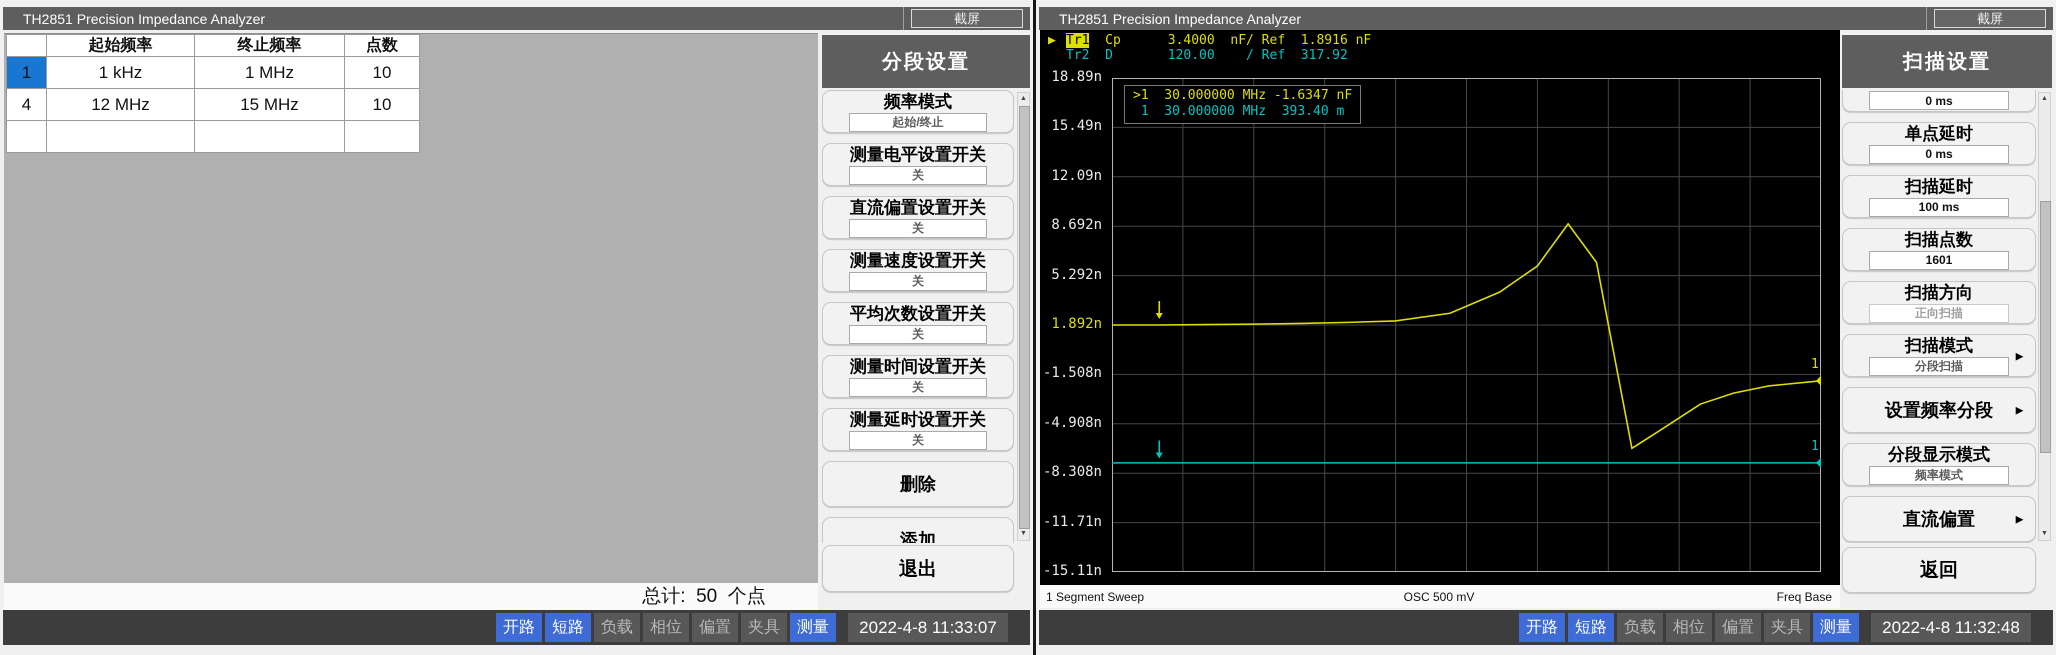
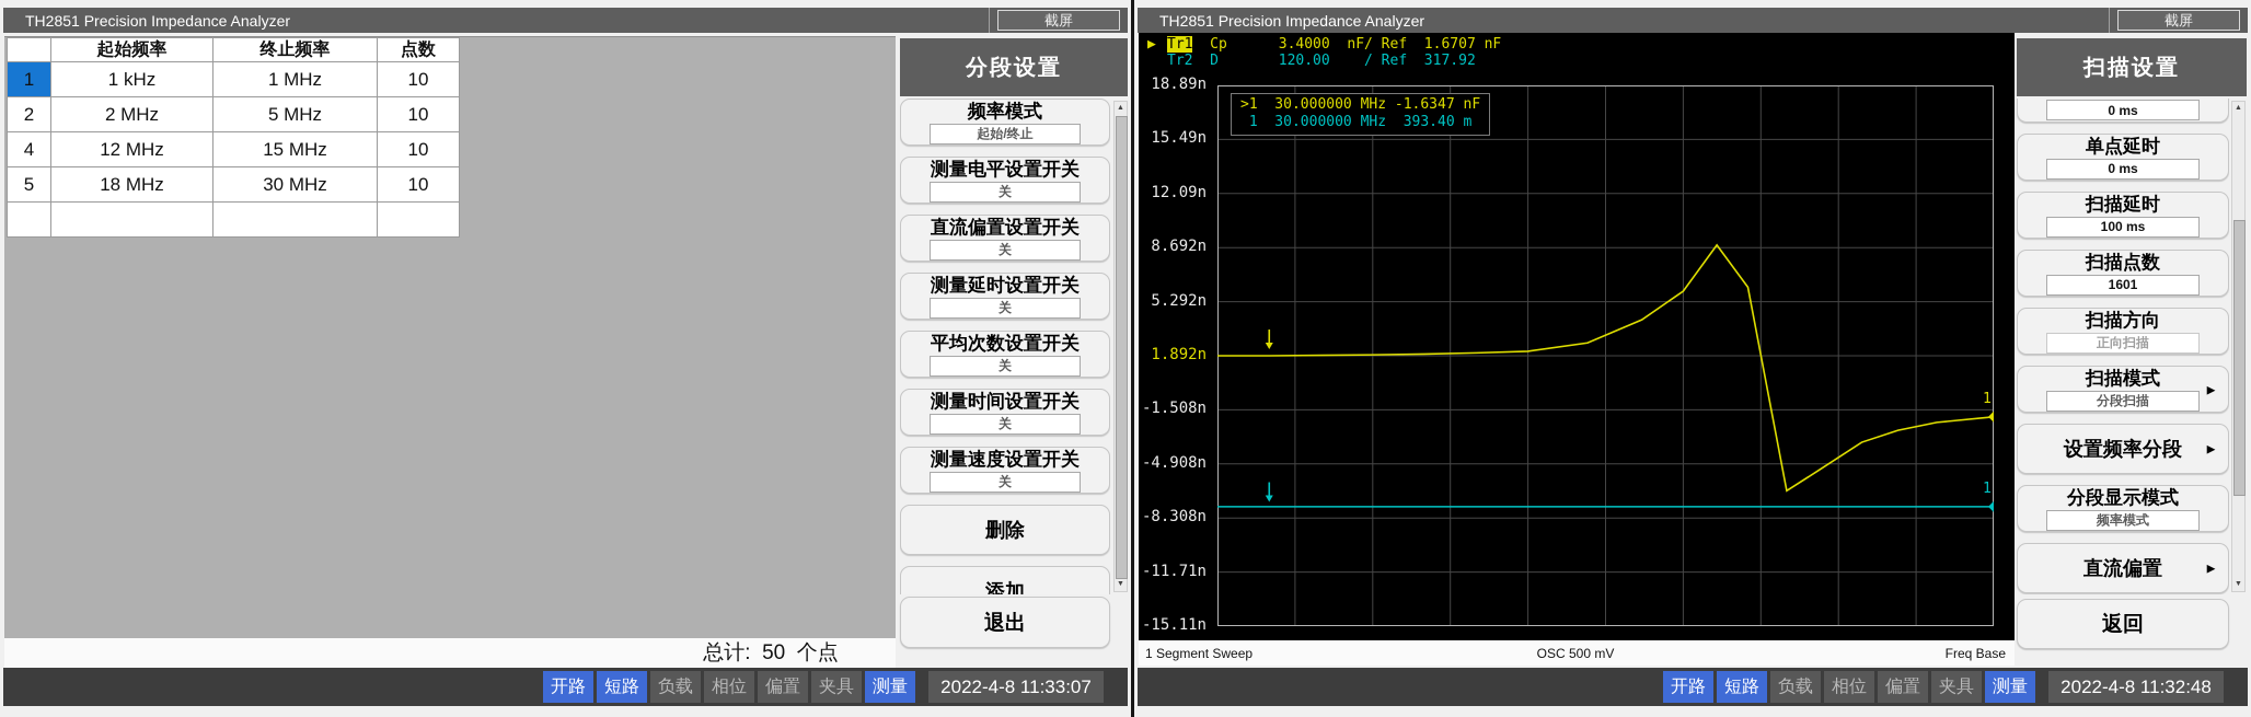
  TH2851 Precision Impedance Analyzer
  截屏
  	起始频率	终止频率	点数
  1	1 kHz	1 MHz	10
+ 2	2 MHz	5 MHz	10
  4	12 MHz	15 MHz	10
+ 5	18 MHz	30 MHz	10
  分段设置
  频率模式
  起始/终止
  测量电平设置开关
  关
  直流偏置设置开关
  关
- 测量速度设置开关
+ 测量延时设置开关
  关
  平均次数设置开关
  关
  测量时间设置开关
  关
- 测量延时设置开关
+ 测量速度设置开关
  关
  删除
  添加
  退出
  总计: 50 个点
  开路
  短路
  负载
  相位
  偏置
  夹具
  测量
  2022-4-8 11:33:07
  TH2851 Precision Impedance Analyzer
  截屏
- ▶ Tr1 Cp 3.4000 nF/ Ref 1.8916 nF
+ ▶ Tr1 Cp 3.4000 nF/ Ref 1.6707 nF
  Tr2 D 120.00 / Ref 317.92
  18.89n
  15.49n
  12.09n
  8.692n
  5.292n
  1.892n
  -1.508n
  -4.908n
  -8.308n
  -11.71n
  -15.11n
  1
  1
  >1 30.000000 MHz -1.6347 nF
  1 30.000000 MHz 393.40 m
  1 Segment Sweep
  OSC 500 mV
  Freq Base
  扫描设置
  0 ms
  单点延时
  0 ms
  扫描延时
  100 ms
  扫描点数
  1601
  扫描方向
  正向扫描
  扫描模式
  分段扫描
  ►
  设置频率分段
  ►
  分段显示模式
  频率模式
  直流偏置
  ►
  返回
  开路
  短路
  负载
  相位
  偏置
  夹具
  测量
  2022-4-8 11:32:48
